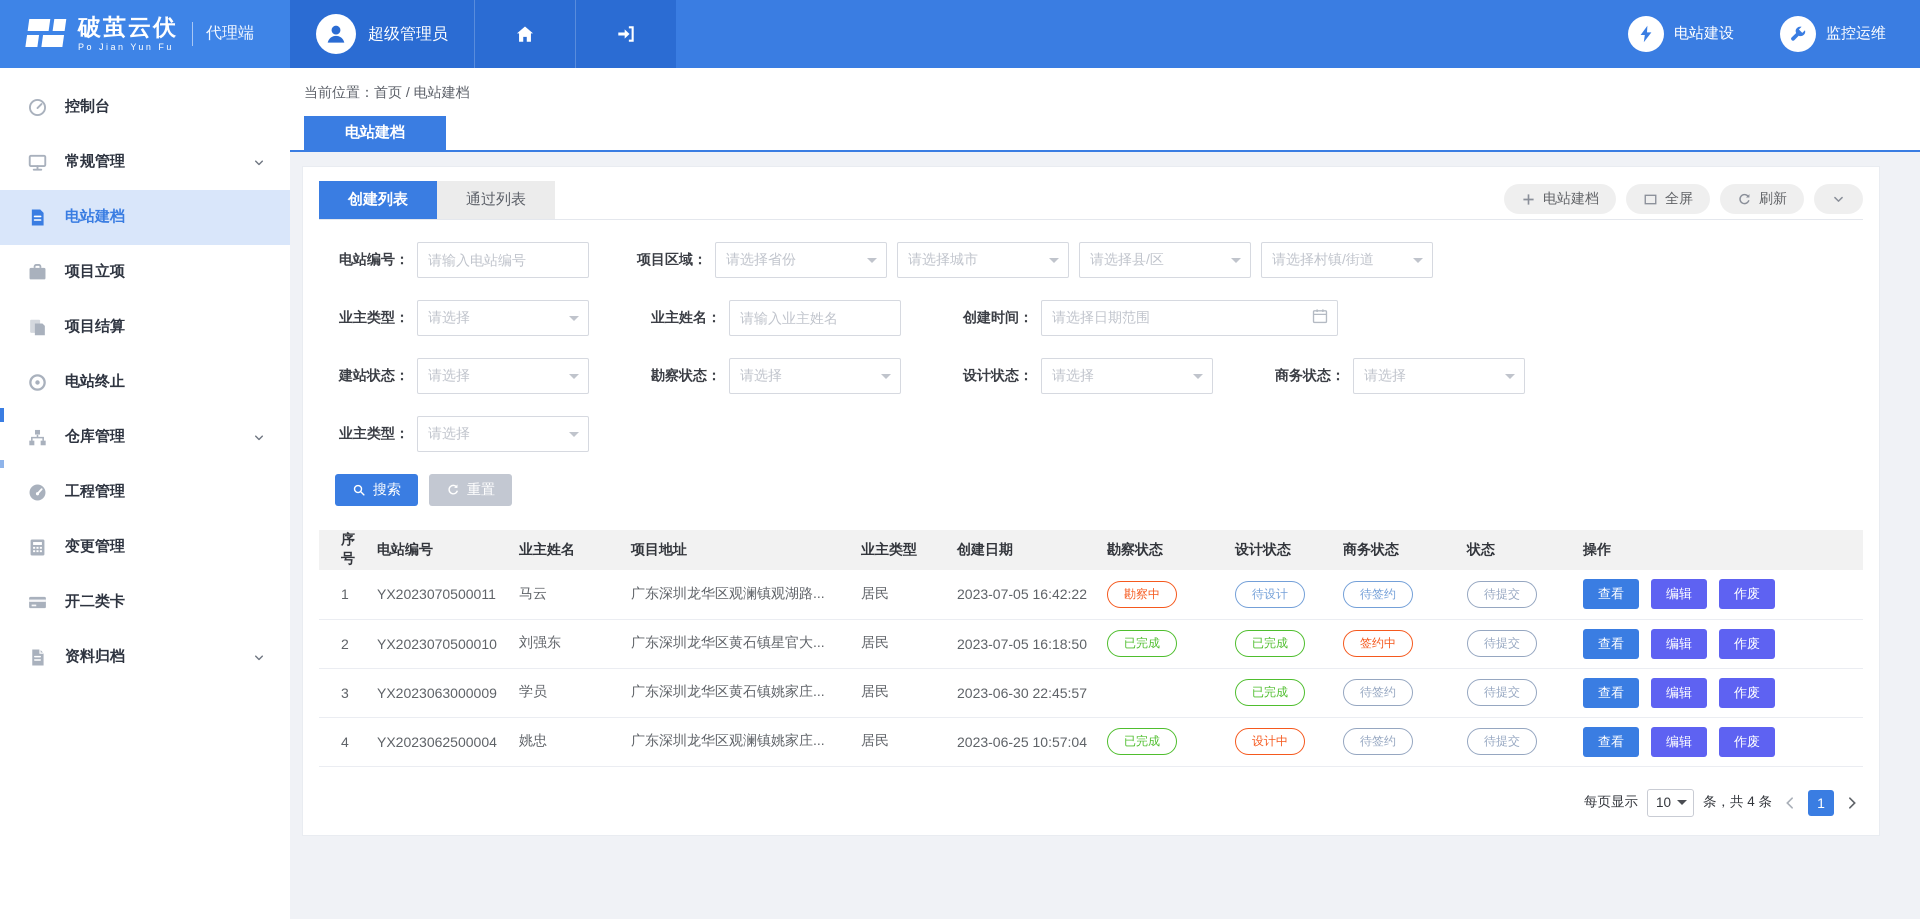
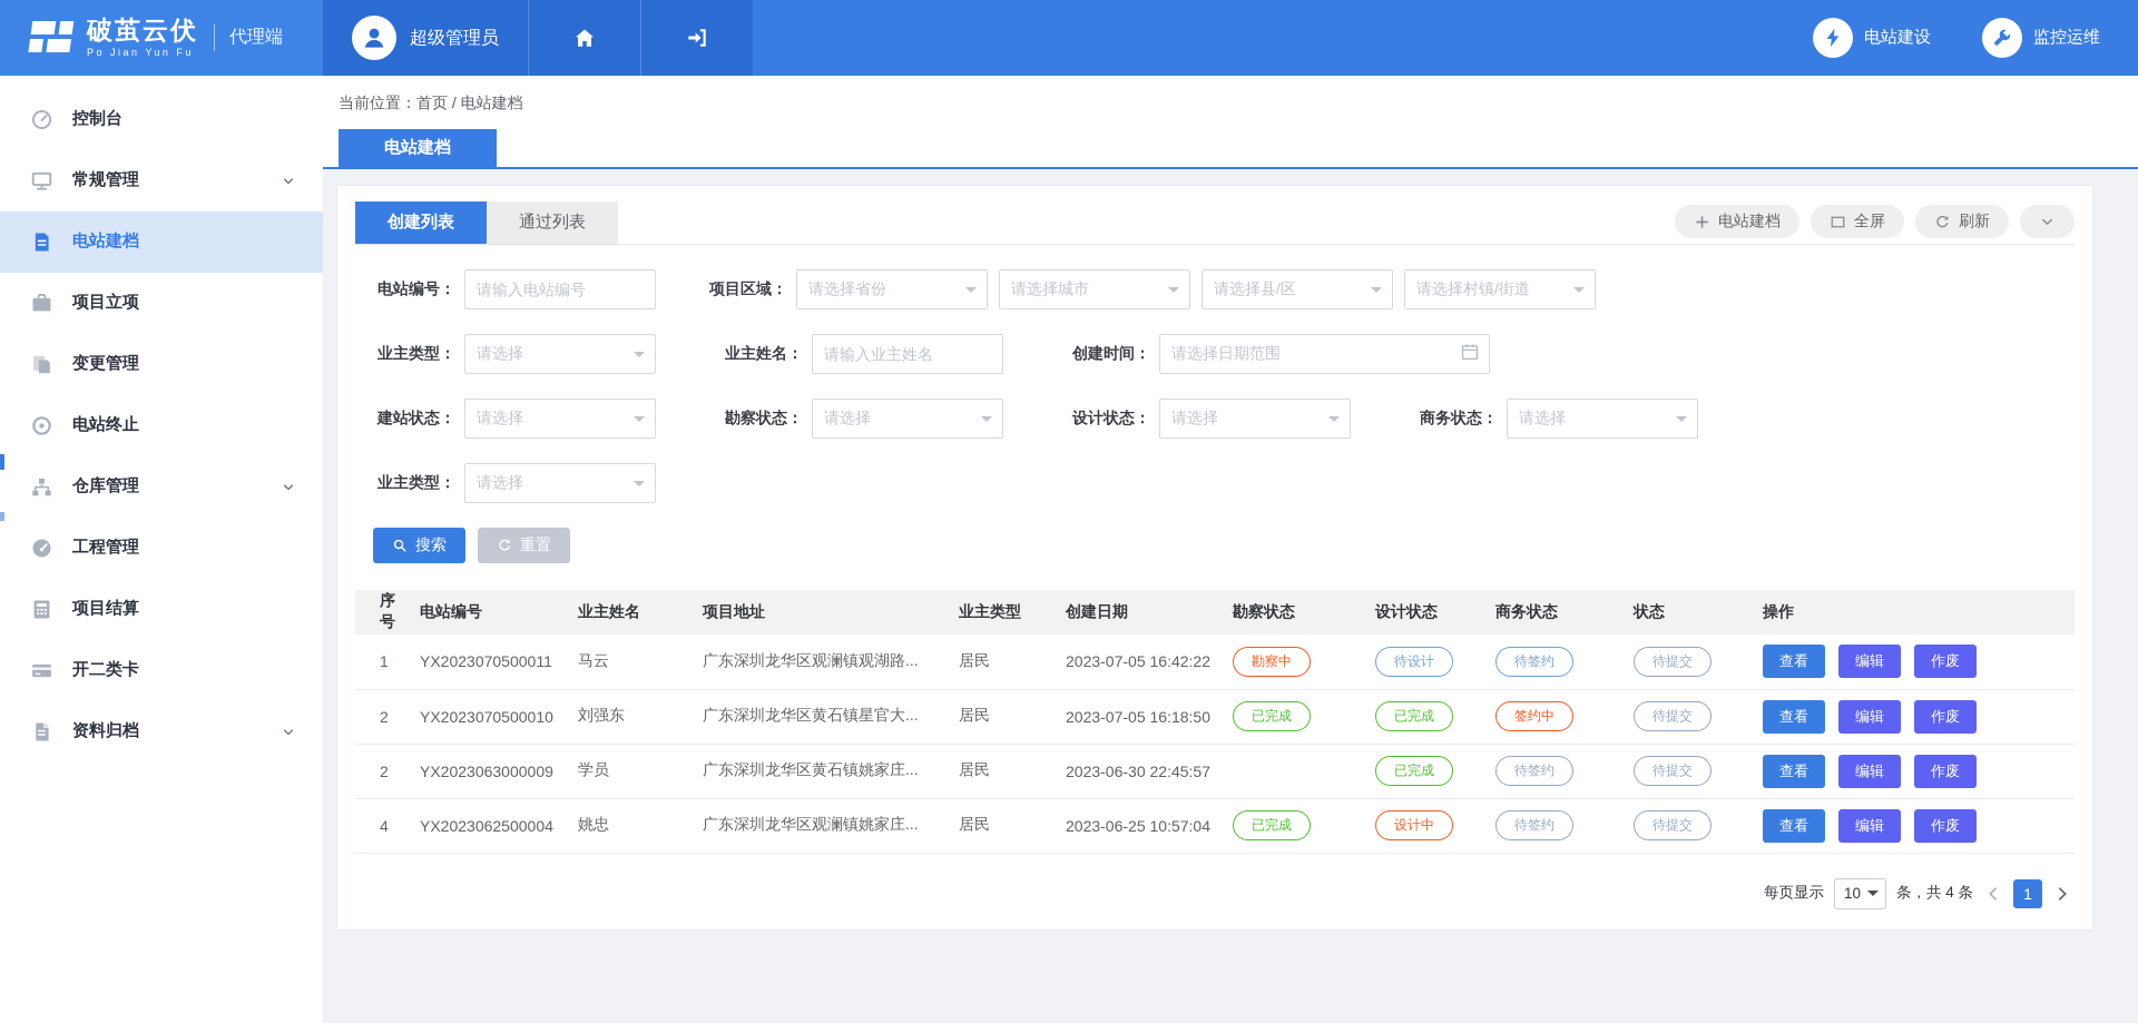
  破茧云伏
  Po Jian Yun Fu
  代理端
  超级管理员
  电站建设
  监控运维
  控制台
  常规管理
  电站建档
  项目立项
- 项目结算
+ 变更管理
  电站终止
  仓库管理
  工程管理
- 变更管理
+ 项目结算
  开二类卡
  资料归档
  当前位置：首页 / 电站建档
  电站建档
  创建列表
  通过列表
  电站建档
  全屏
  刷新
  电站编号：
  请输入电站编号
  项目区域：
  请选择省份
  请选择城市
  请选择县/区
  请选择村镇/街道
  业主类型：
  请选择
  业主姓名：
  请输入业主姓名
  创建时间：
  请选择日期范围
  建站状态：
  请选择
  勘察状态：
  请选择
  设计状态：
  请选择
  商务状态：
  请选择
  业主类型：
  请选择
  搜索
  重置
  序号	电站编号	业主姓名	项目地址	业主类型	创建日期	勘察状态	设计状态	商务状态	状态	操作
  1	YX2023070500011	马云	广东深圳龙华区观澜镇观湖路...	居民	2023-07-05 16:42:22	勘察中	待设计	待签约	待提交	查看 编辑 作废
  2	YX2023070500010	刘强东	广东深圳龙华区黄石镇星官大...	居民	2023-07-05 16:18:50	已完成	已完成	签约中	待提交	查看 编辑 作废
- 3	YX2023063000009	学员	广东深圳龙华区黄石镇姚家庄...	居民	2023-06-30 22:45:57		已完成	待签约	待提交	查看 编辑 作废
+ 2	YX2023063000009	学员	广东深圳龙华区黄石镇姚家庄...	居民	2023-06-30 22:45:57		已完成	待签约	待提交	查看 编辑 作废
  4	YX2023062500004	姚忠	广东深圳龙华区观澜镇姚家庄...	居民	2023-06-25 10:57:04	已完成	设计中	待签约	待提交	查看 编辑 作废
  每页显示
  10
  条，共 4 条
  1
